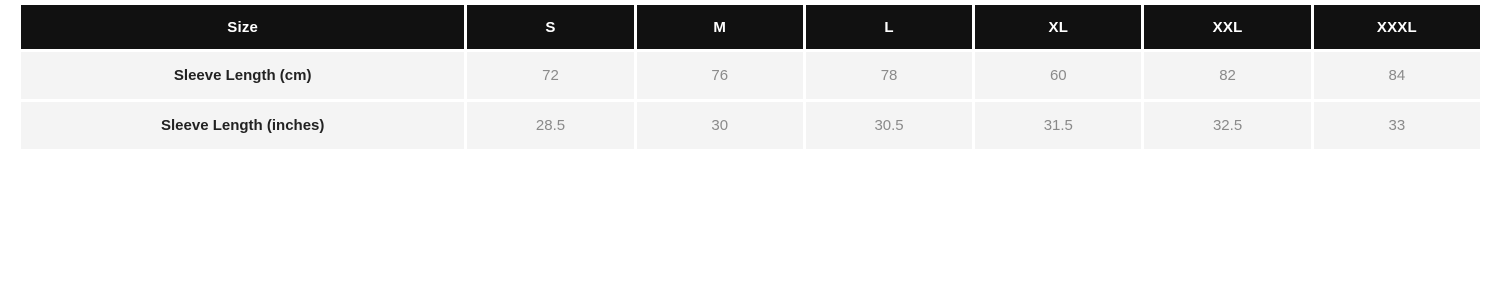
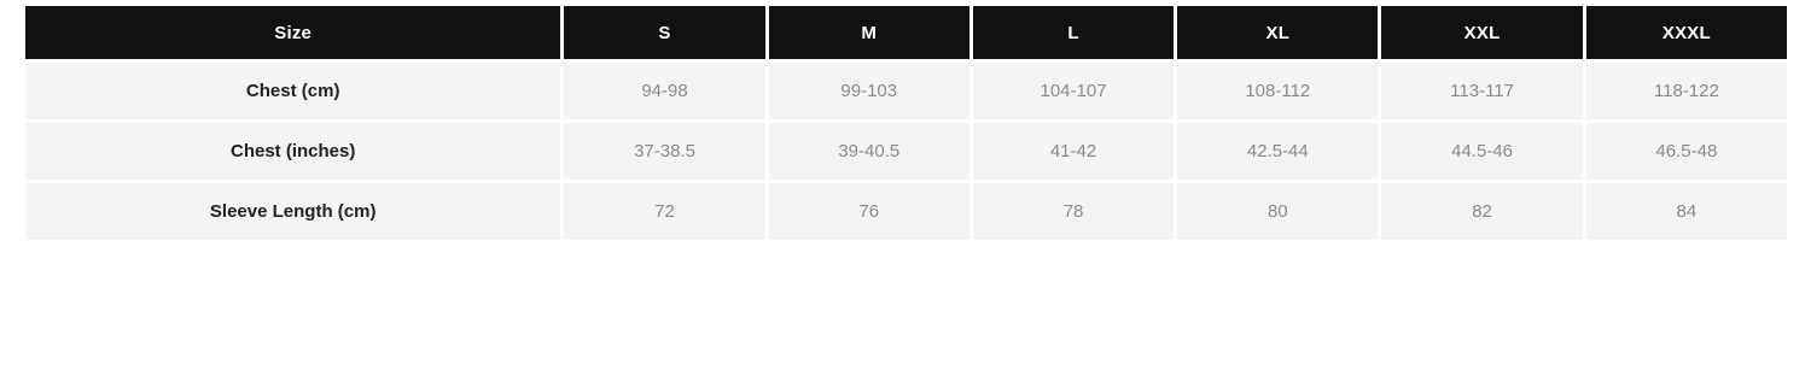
  Size	S	M	L	XL	XXL	XXXL
+ Chest (cm)	94-98	99-103	104-107	108-112	113-117	118-122
+ Chest (inches)	37-38.5	39-40.5	41-42	42.5-44	44.5-46	46.5-48
- Sleeve Length (cm)	72	76	78	60	82	84
+ Sleeve Length (cm)	72	76	78	80	82	84
- Sleeve Length (inches)	28.5	30	30.5	31.5	32.5	33
